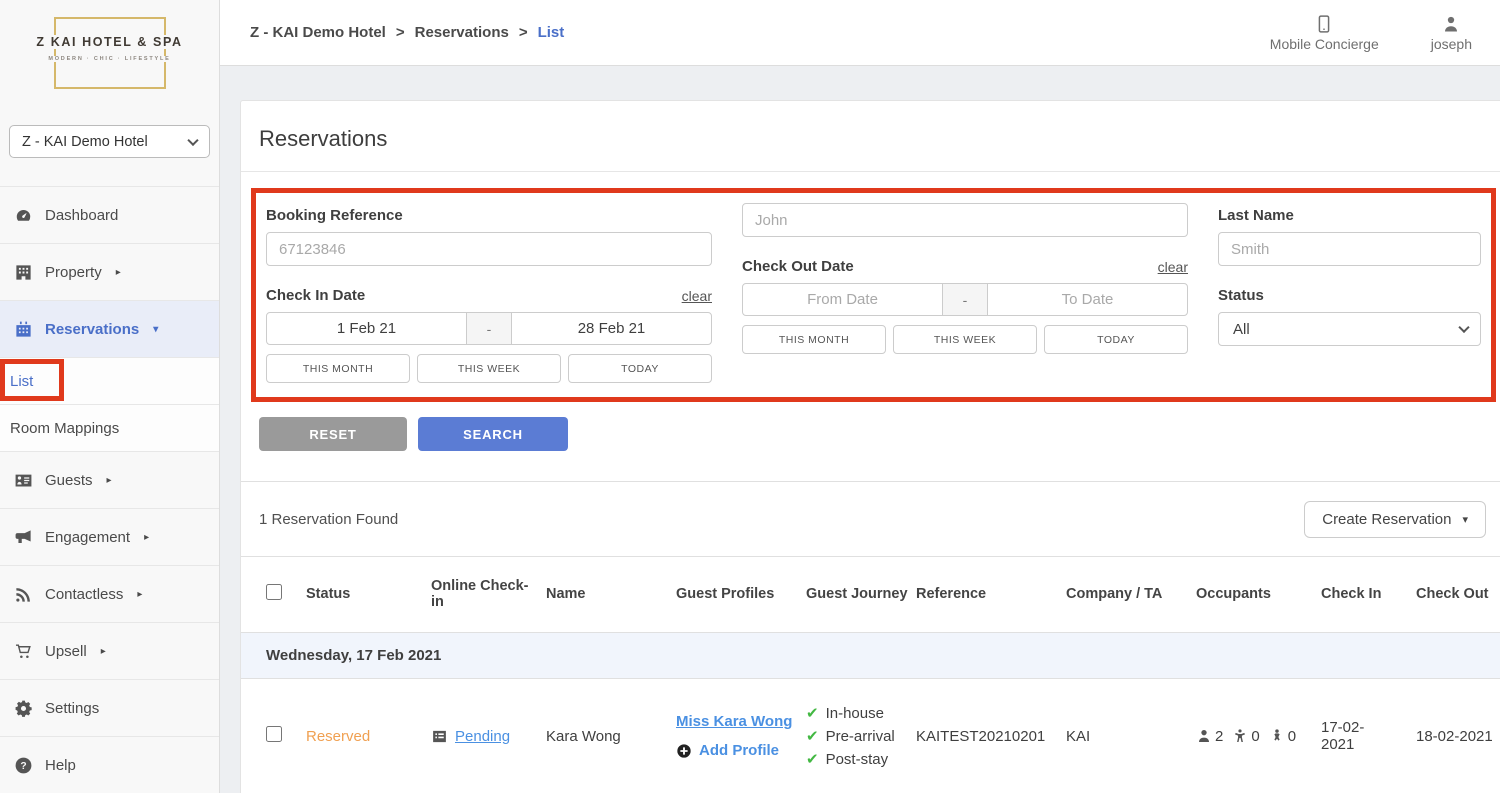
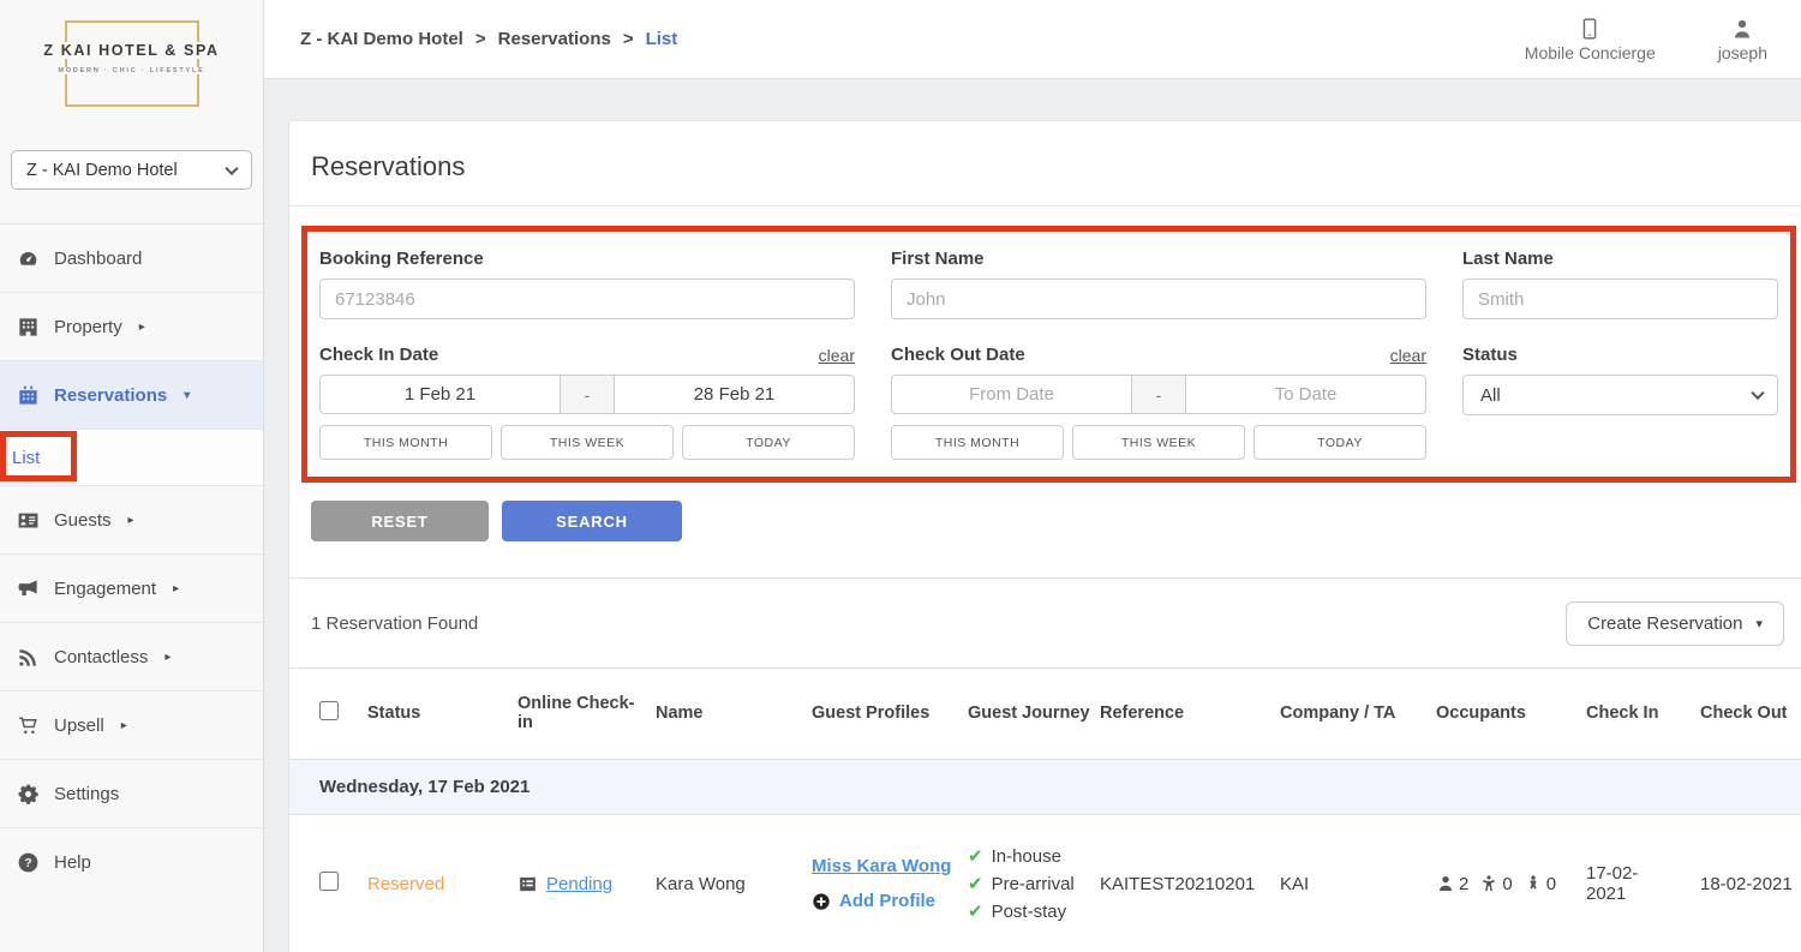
  Z KAI HOTEL & SPA
  Z - KAI Demo Hotel
  Dashboard
  Property
  ▸
  Reservations
  ▾
  List
- Room Mappings
  Guests
  ▸
  Engagement
  ▸
  Contactless
  ▸
  Upsell
  ▸
  Settings
  ?
  Help
  Z - KAI Demo Hotel
  >
  Reservations
  >
  List
  Mobile Concierge
  joseph
  Reservations
  Booking Reference
  67123846
  Check In Date
  clear
  1 Feb 21
  -
  28 Feb 21
  THIS MONTH
  THIS WEEK
  TODAY
+ First Name
  John
  Check Out Date
  clear
  From Date
  -
  To Date
  THIS MONTH
  THIS WEEK
  TODAY
  Last Name
  Smith
  Status
  All
  RESET
  SEARCH
  1 Reservation Found
  Create Reservation
  ▾
  Status
  Online Check-in
  Name
  Guest Profiles
  Guest Journey
  Reference
  Company / TA
  Occupants
  Check In
  Check Out
  Wednesday, 17 Feb 2021
  Reserved
  Pending
  Kara Wong
  Miss Kara Wong
  Add Profile
  ✔
  In-house
  ✔
  Pre-arrival
  ✔
  Post-stay
  KAITEST20210201
  KAI
  2
  0
  0
  17-02-2021
  18-02-2021
